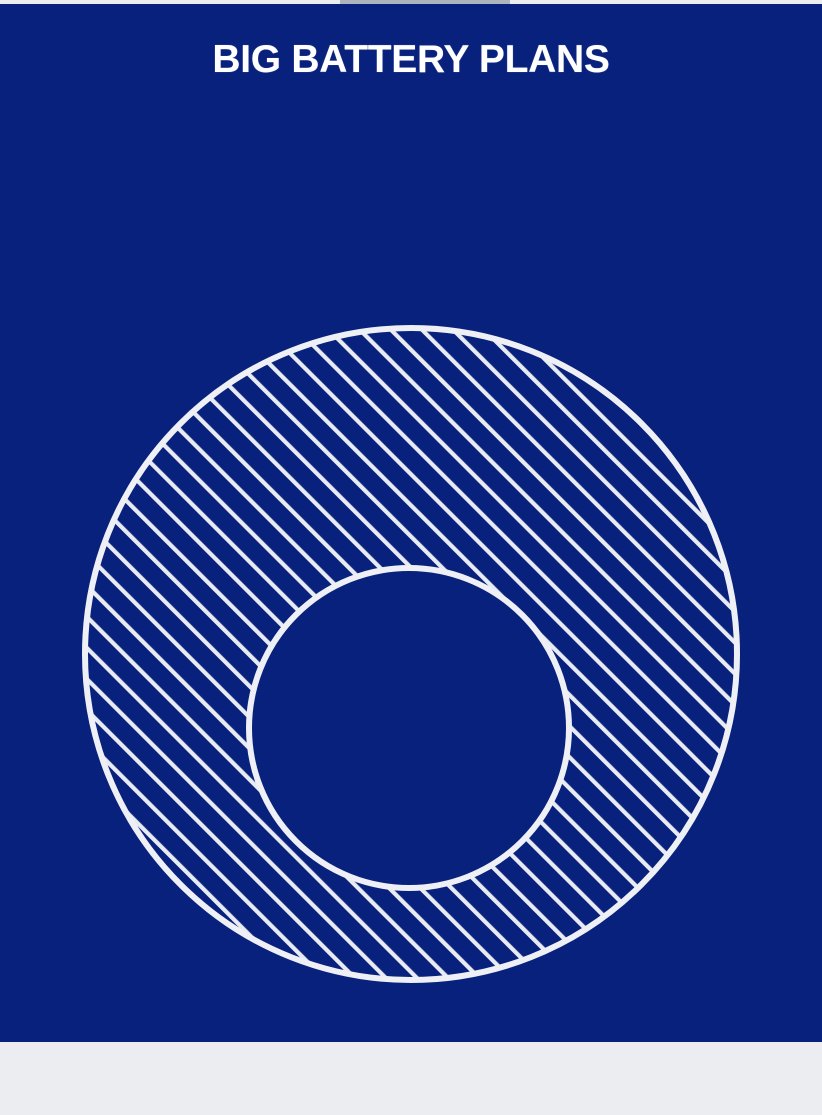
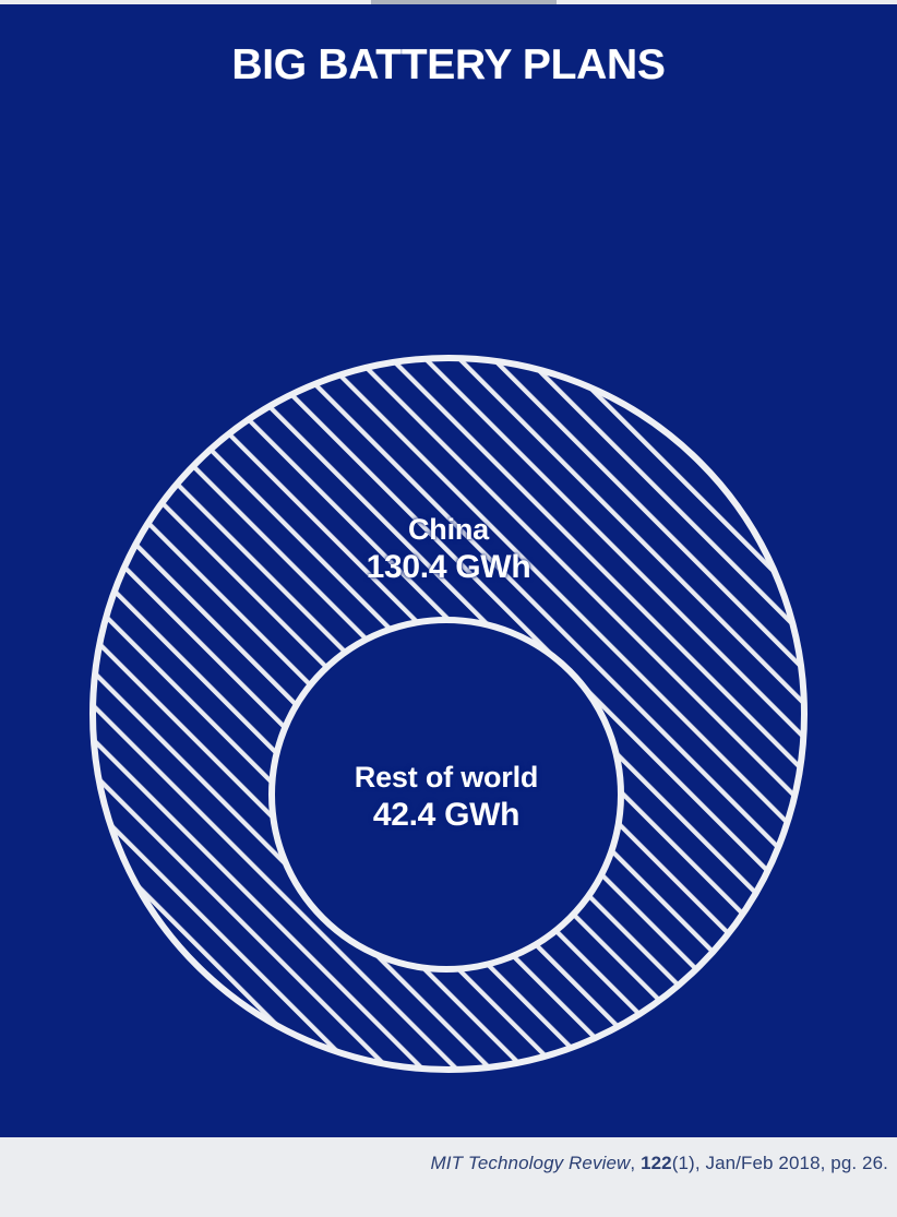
  BIG BATTERY PLANS
+ China
+ 130.4 GWh
+ Rest of world
+ 42.4 GWh
+ MIT Technology Review, 122(1), Jan/Feb 2018, pg. 26.
